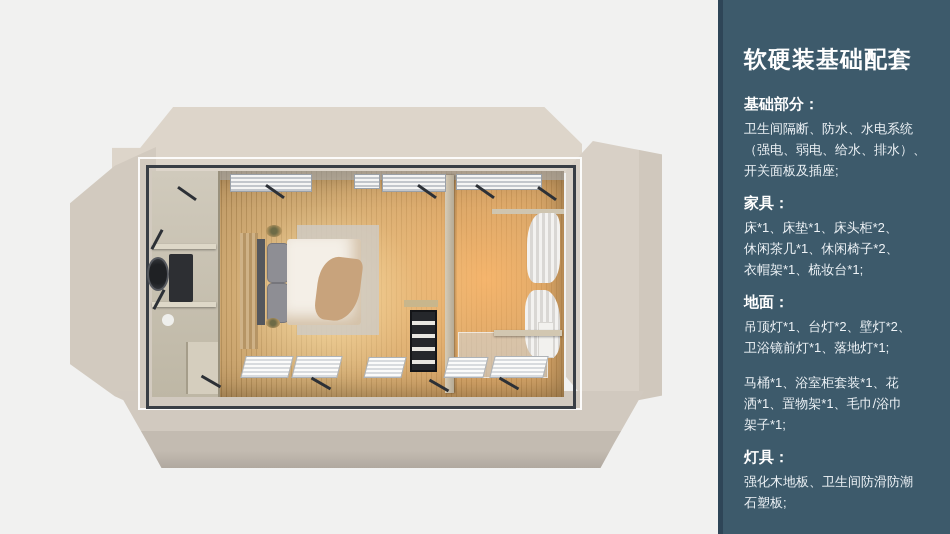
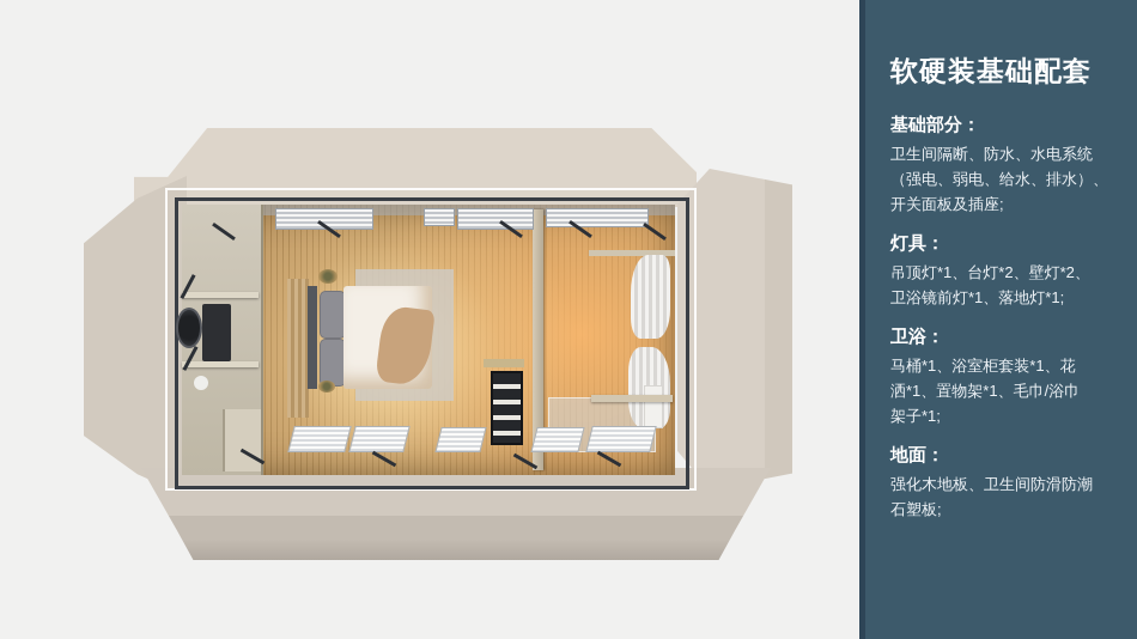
  软硬装基础配套
  基础部分：
  卫生间隔断、防水、水电系统
  （强电、弱电、给水、排水）、
  开关面板及插座;
- 家具：
- 床*1、床垫*1、床头柜*2、
- 休闲茶几*1、休闲椅子*2、
- 衣帽架*1、梳妆台*1;
- 地面：
+ 灯具：
  吊顶灯*1、台灯*2、壁灯*2、
  卫浴镜前灯*1、落地灯*1;
+ 卫浴：
  马桶*1、浴室柜套装*1、花
  洒*1、置物架*1、毛巾/浴巾
  架子*1;
- 灯具：
+ 地面：
  强化木地板、卫生间防滑防潮
  石塑板;
